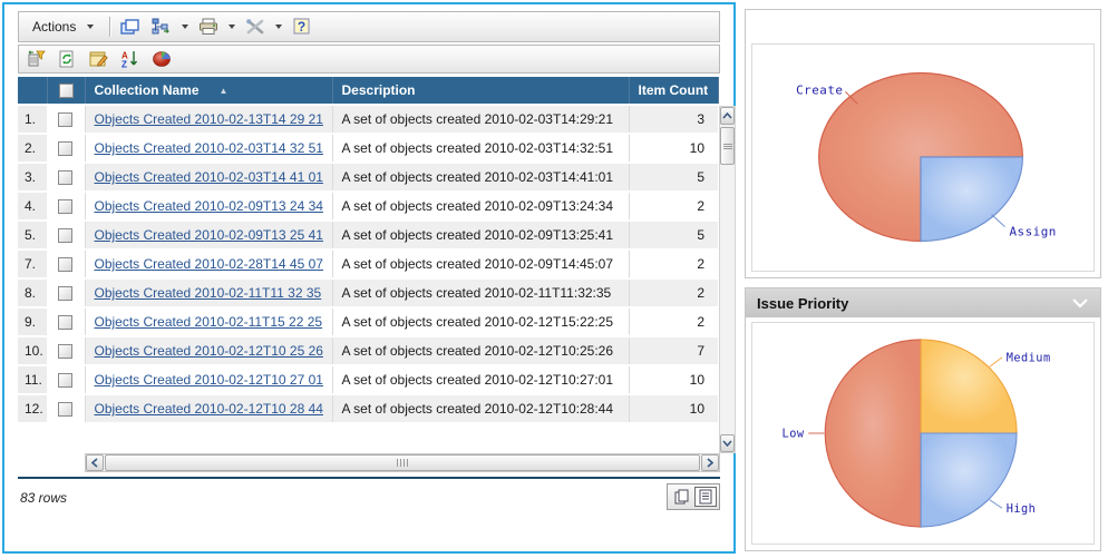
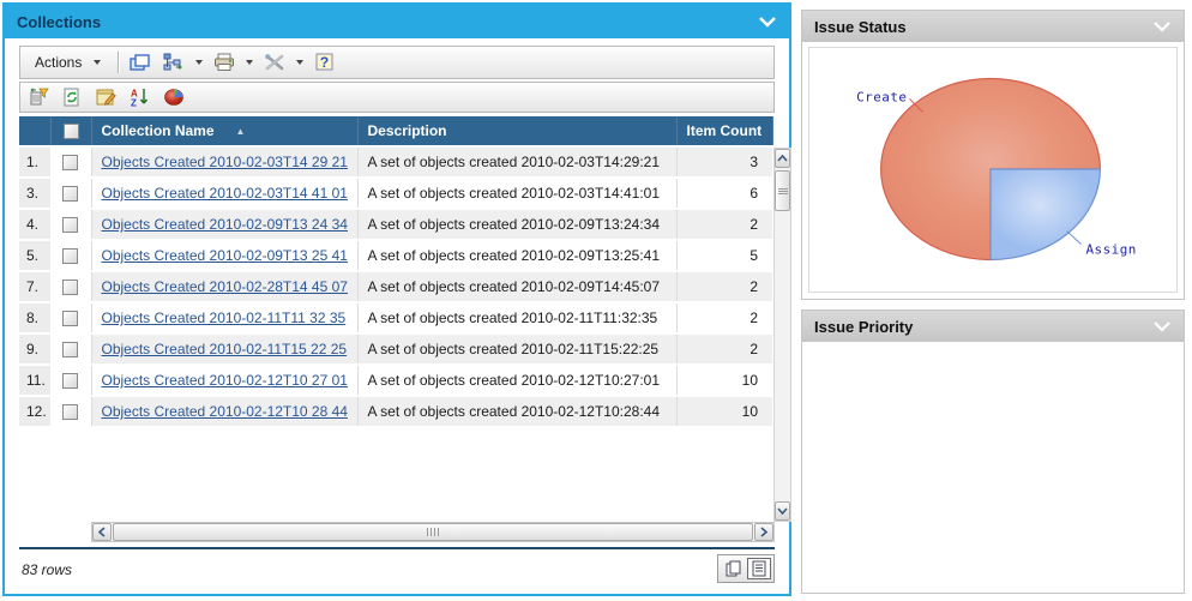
+ Collections
  Actions
  ?
  A
  Z
  		Collection Name ▲	Description	Item Count
- 1.		Objects Created 2010-02-13T14 29 21	A set of objects created 2010-02-03T14:29:21	3
+ 1.		Objects Created 2010-02-03T14 29 21	A set of objects created 2010-02-03T14:29:21	3
- 2.		Objects Created 2010-02-03T14 32 51	A set of objects created 2010-02-03T14:32:51	10
- 3.		Objects Created 2010-02-03T14 41 01	A set of objects created 2010-02-03T14:41:01	5
+ 3.		Objects Created 2010-02-03T14 41 01	A set of objects created 2010-02-03T14:41:01	6
  4.		Objects Created 2010-02-09T13 24 34	A set of objects created 2010-02-09T13:24:34	2
  5.		Objects Created 2010-02-09T13 25 41	A set of objects created 2010-02-09T13:25:41	5
  7.		Objects Created 2010-02-28T14 45 07	A set of objects created 2010-02-09T14:45:07	2
  8.		Objects Created 2010-02-11T11 32 35	A set of objects created 2010-02-11T11:32:35	2
- 9.		Objects Created 2010-02-11T15 22 25	A set of objects created 2010-02-12T15:22:25	2
+ 9.		Objects Created 2010-02-11T15 22 25	A set of objects created 2010-02-11T15:22:25	2
- 10.		Objects Created 2010-02-12T10 25 26	A set of objects created 2010-02-12T10:25:26	7
  11.		Objects Created 2010-02-12T10 27 01	A set of objects created 2010-02-12T10:27:01	10
  12.		Objects Created 2010-02-12T10 28 44	A set of objects created 2010-02-12T10:28:44	10
  83 rows
+ Issue Status
  Create
  Assign
  Issue Priority
- Low
- Medium
- High
